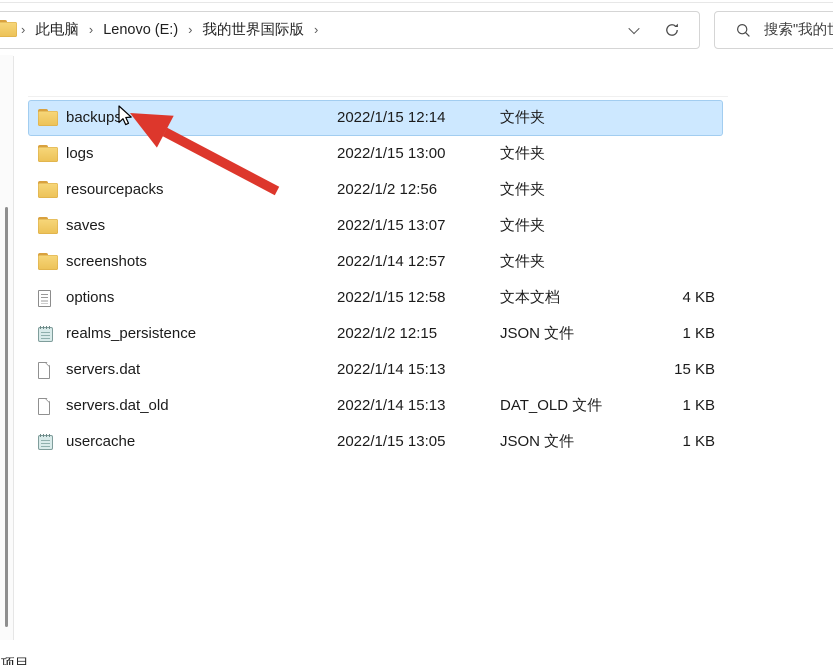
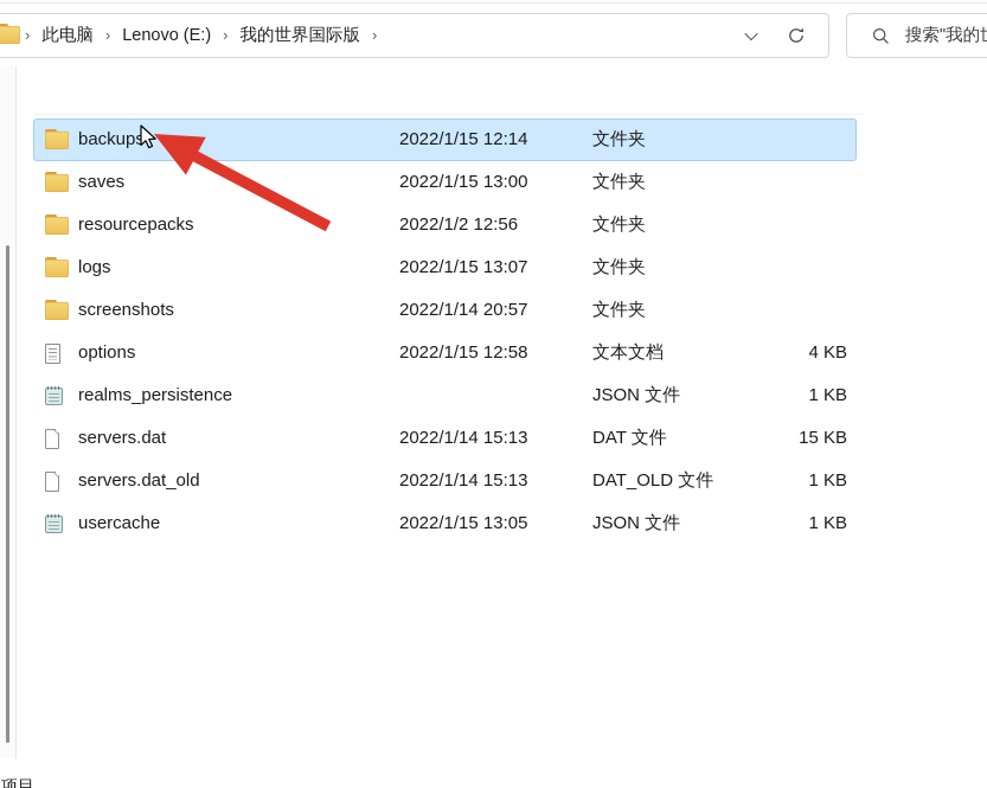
  ›
  此电脑
  ›
  Lenovo (E:)
  ›
  我的世界国际版
  ›
  搜索"我的
  backups
  2022/1/15 12:14
  文件夹
- logs
+ saves
  2022/1/15 13:00
  文件夹
  resourcepacks
  2022/1/2 12:56
  文件夹
- saves
+ logs
  2022/1/15 13:07
  文件夹
  screenshots
- 2022/1/14 12:57
+ 2022/1/14 20:57
  文件夹
  options
  2022/1/15 12:58
  文本文档
  4 KB
  realms_persistence
- 2022/1/2 12:15
  JSON 文件
  1 KB
  servers.dat
  2022/1/14 15:13
+ DAT 文件
  15 KB
  servers.dat_old
  2022/1/14 15:13
  DAT_OLD 文件
  1 KB
  usercache
  2022/1/15 13:05
  JSON 文件
  1 KB
  项目
